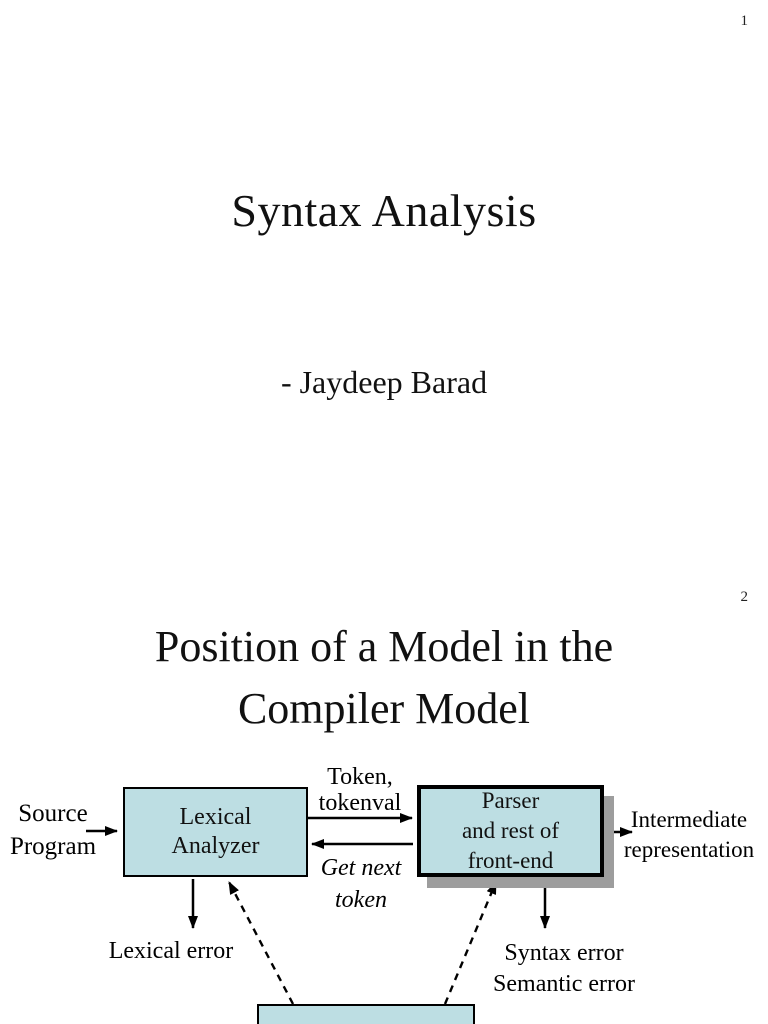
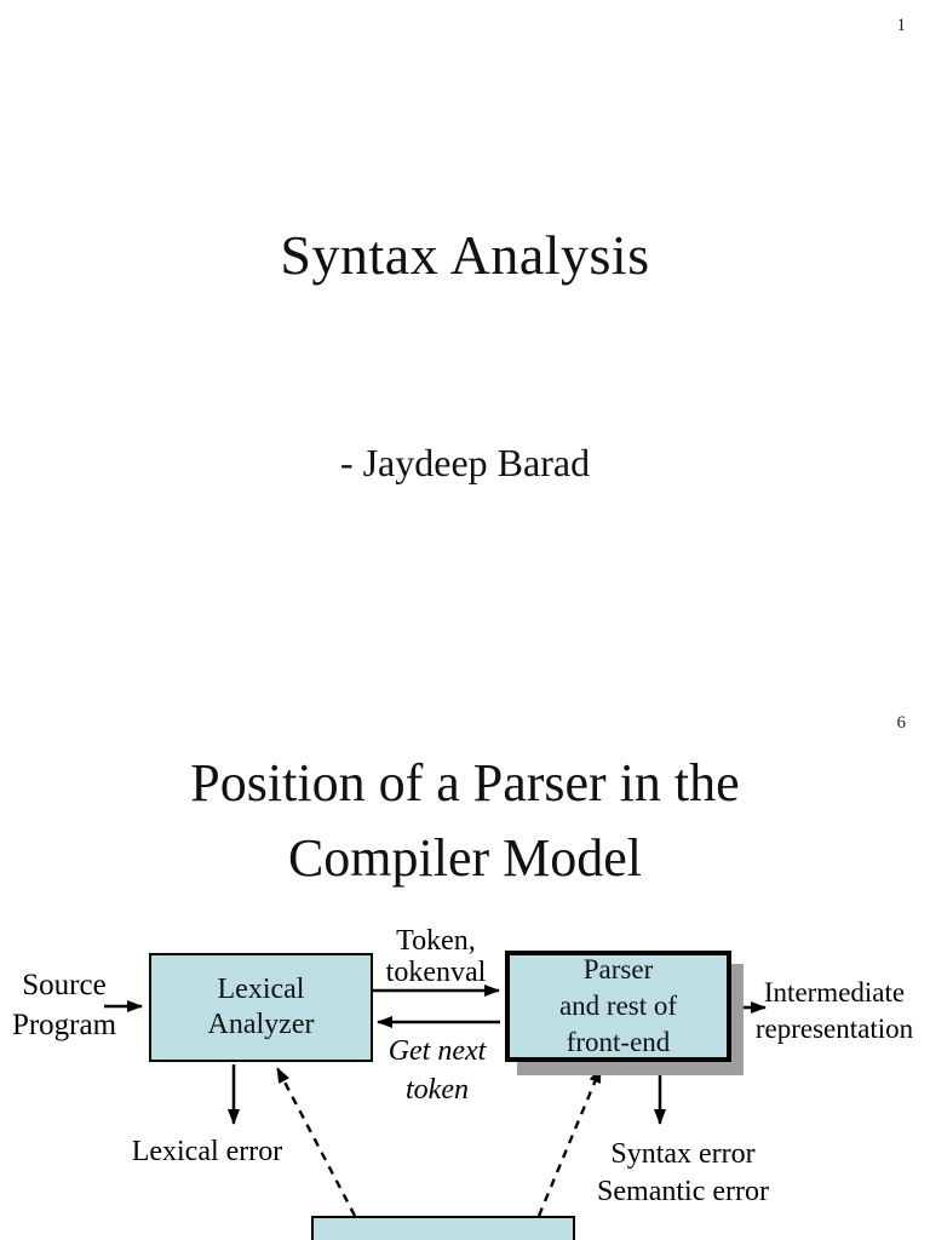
  1
  Syntax Analysis
  - Jaydeep Barad
- 2
+ 6
- Position of a Model in the Compiler Model
+ Position of a Parser in the Compiler Model
  Lexical
  Analyzer
  Parser
  and rest of
  front-end
  Source
  Program
  Token,
  tokenval
  Get next
  token
  Intermediate
  representation
  Lexical error
  Syntax error
  Semantic error
